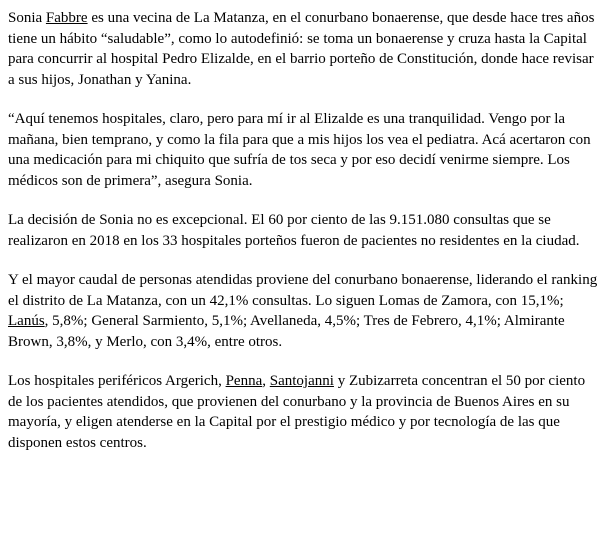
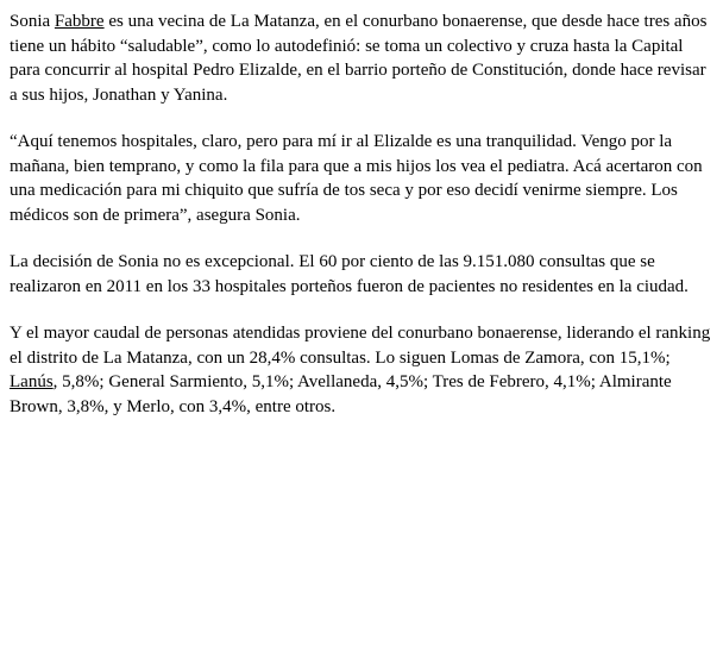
- Sonia Fabbre es una vecina de La Matanza, en el conurbano bonaerense, que desde hace tres años tiene un hábito “saludable”, como lo autodefinió: se toma un bonaerense y cruza hasta la Capital para concurrir al hospital Pedro Elizalde, en el barrio porteño de Constitución, donde hace revisar a sus hijos, Jonathan y Yanina.
+ Sonia Fabbre es una vecina de La Matanza, en el conurbano bonaerense, que desde hace tres años tiene un hábito “saludable”, como lo autodefinió: se toma un colectivo y cruza hasta la Capital para concurrir al hospital Pedro Elizalde, en el barrio porteño de Constitución, donde hace revisar a sus hijos, Jonathan y Yanina.
  “Aquí tenemos hospitales, claro, pero para mí ir al Elizalde es una tranquilidad. Vengo por la mañana, bien temprano, y como la fila para que a mis hijos los vea el pediatra. Acá acertaron con una medicación para mi chiquito que sufría de tos seca y por eso decidí venirme siempre. Los médicos son de primera”, asegura Sonia.
- La decisión de Sonia no es excepcional. El 60 por ciento de las 9.151.080 consultas que se realizaron en 2018 en los 33 hospitales porteños fueron de pacientes no residentes en la ciudad.
+ La decisión de Sonia no es excepcional. El 60 por ciento de las 9.151.080 consultas que se realizaron en 2011 en los 33 hospitales porteños fueron de pacientes no residentes en la ciudad.
- Y el mayor caudal de personas atendidas proviene del conurbano bonaerense, liderando el ranking el distrito de La Matanza, con un 42,1% consultas. Lo siguen Lomas de Zamora, con 15,1%; Lanús, 5,8%; General Sarmiento, 5,1%; Avellaneda, 4,5%; Tres de Febrero, 4,1%; Almirante Brown, 3,8%, y Merlo, con 3,4%, entre otros.
+ Y el mayor caudal de personas atendidas proviene del conurbano bonaerense, liderando el ranking el distrito de La Matanza, con un 28,4% consultas. Lo siguen Lomas de Zamora, con 15,1%; Lanús, 5,8%; General Sarmiento, 5,1%; Avellaneda, 4,5%; Tres de Febrero, 4,1%; Almirante Brown, 3,8%, y Merlo, con 3,4%, entre otros.
- Los hospitales periféricos Argerich, Penna, Santojanni y Zubizarreta concentran el 50 por ciento de los pacientes atendidos, que provienen del conurbano y la provincia de Buenos Aires en su mayoría, y eligen atenderse en la Capital por el prestigio médico y por tecnología de las que disponen estos centros.
